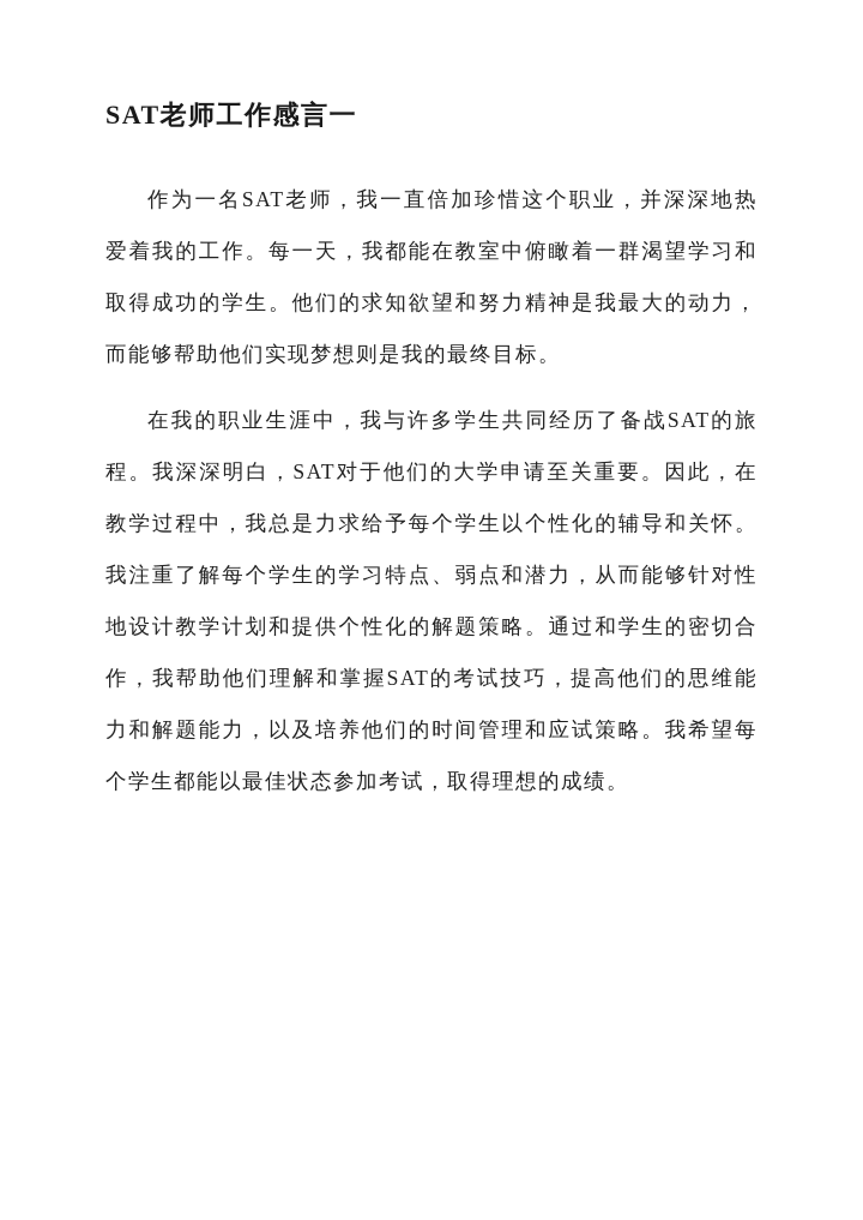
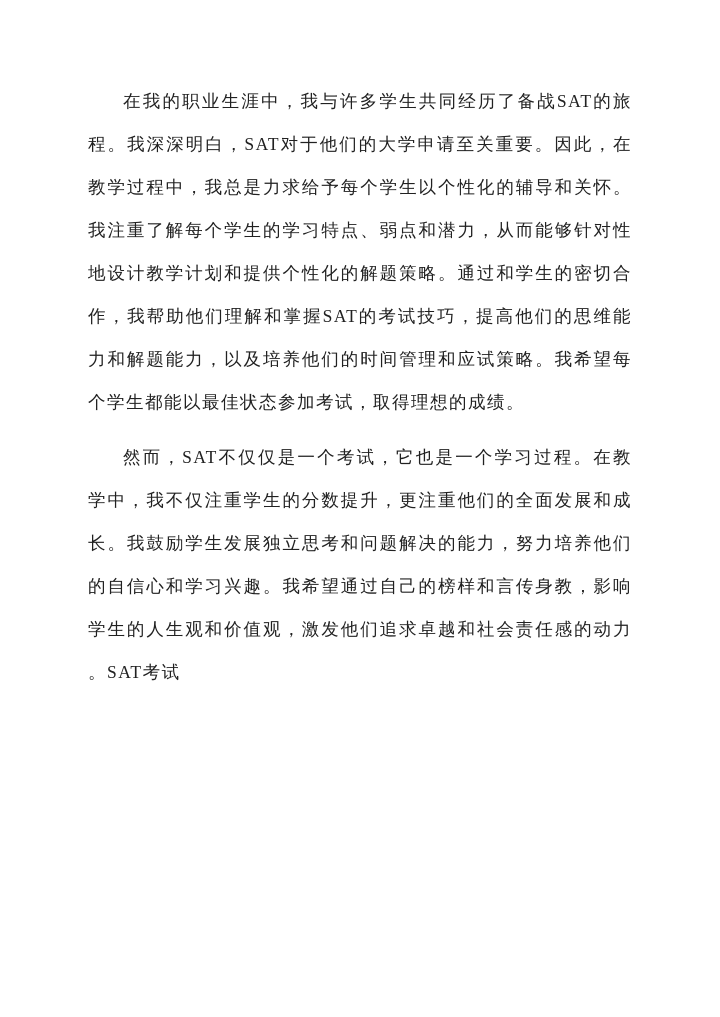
- SAT老师工作感言一
- 作为一名SAT老师，我一直倍加珍惜这个职业，并深深地热爱着我的工作。每一天，我都能在教室中俯瞰着一群渴望学习和取得成功的学生。他们的求知欲望和努力精神是我最大的动力，而能够帮助他们实现梦想则是我的最终目标。
  在我的职业生涯中，我与许多学生共同经历了备战SAT的旅程。我深深明白，SAT对于他们的大学申请至关重要。因此，在教学过程中，我总是力求给予每个学生以个性化的辅导和关怀。我注重了解每个学生的学习特点、弱点和潜力，从而能够针对性地设计教学计划和提供个性化的解题策略。通过和学生的密切合作，我帮助他们理解和掌握SAT的考试技巧，提高他们的思维能力和解题能力，以及培养他们的时间管理和应试策略。我希望每个学生都能以最佳状态参加考试，取得理想的成绩。
+ 然而，SAT不仅仅是一个考试，它也是一个学习过程。在教学中，我不仅注重学生的分数提升，更注重他们的全面发展和成长。我鼓励学生发展独立思考和问题解决的能力，努力培养他们的自信心和学习兴趣。我希望通过自己的榜样和言传身教，影响学生的人生观和价值观，激发他们追求卓越和社会责任感的动力。SAT考试
